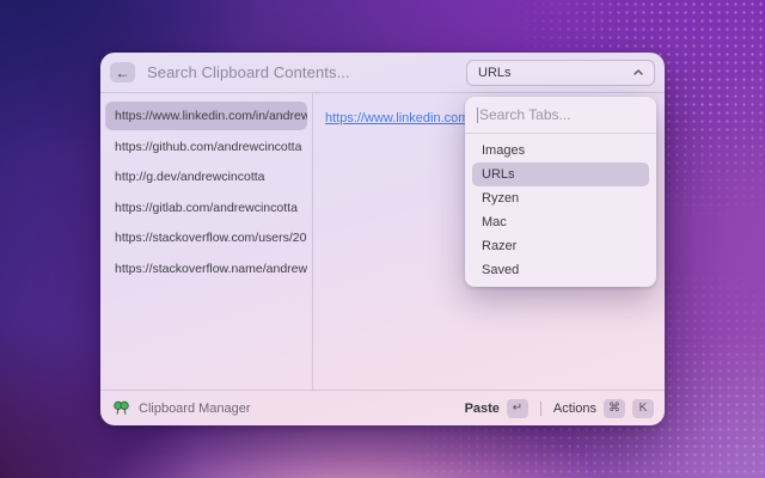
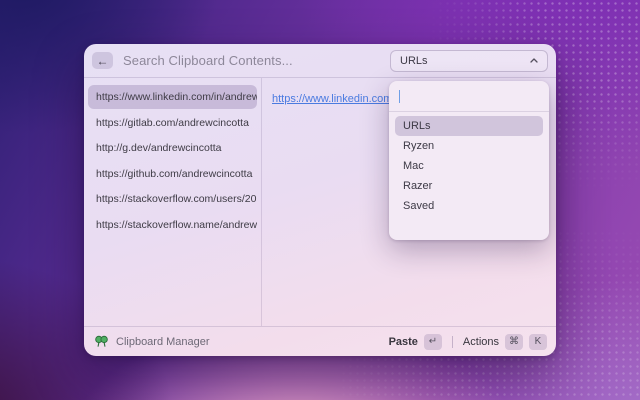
  ←
  Search Clipboard Contents...
  URLs
  https://www.linkedin.com/in/andrew
- https://github.com/andrewcincotta
+ https://gitlab.com/andrewcincotta
  http://g.dev/andrewcincotta
- https://gitlab.com/andrewcincotta
+ https://github.com/andrewcincotta
  https://stackoverflow.com/users/20
  https://stackoverflow.name/andrew
- Search Tabs...
- Images
  URLs
  Ryzen
  Mac
  Razer
  Saved
  Clipboard Manager
  Paste
  ↵
  Actions
  ⌘
  K
